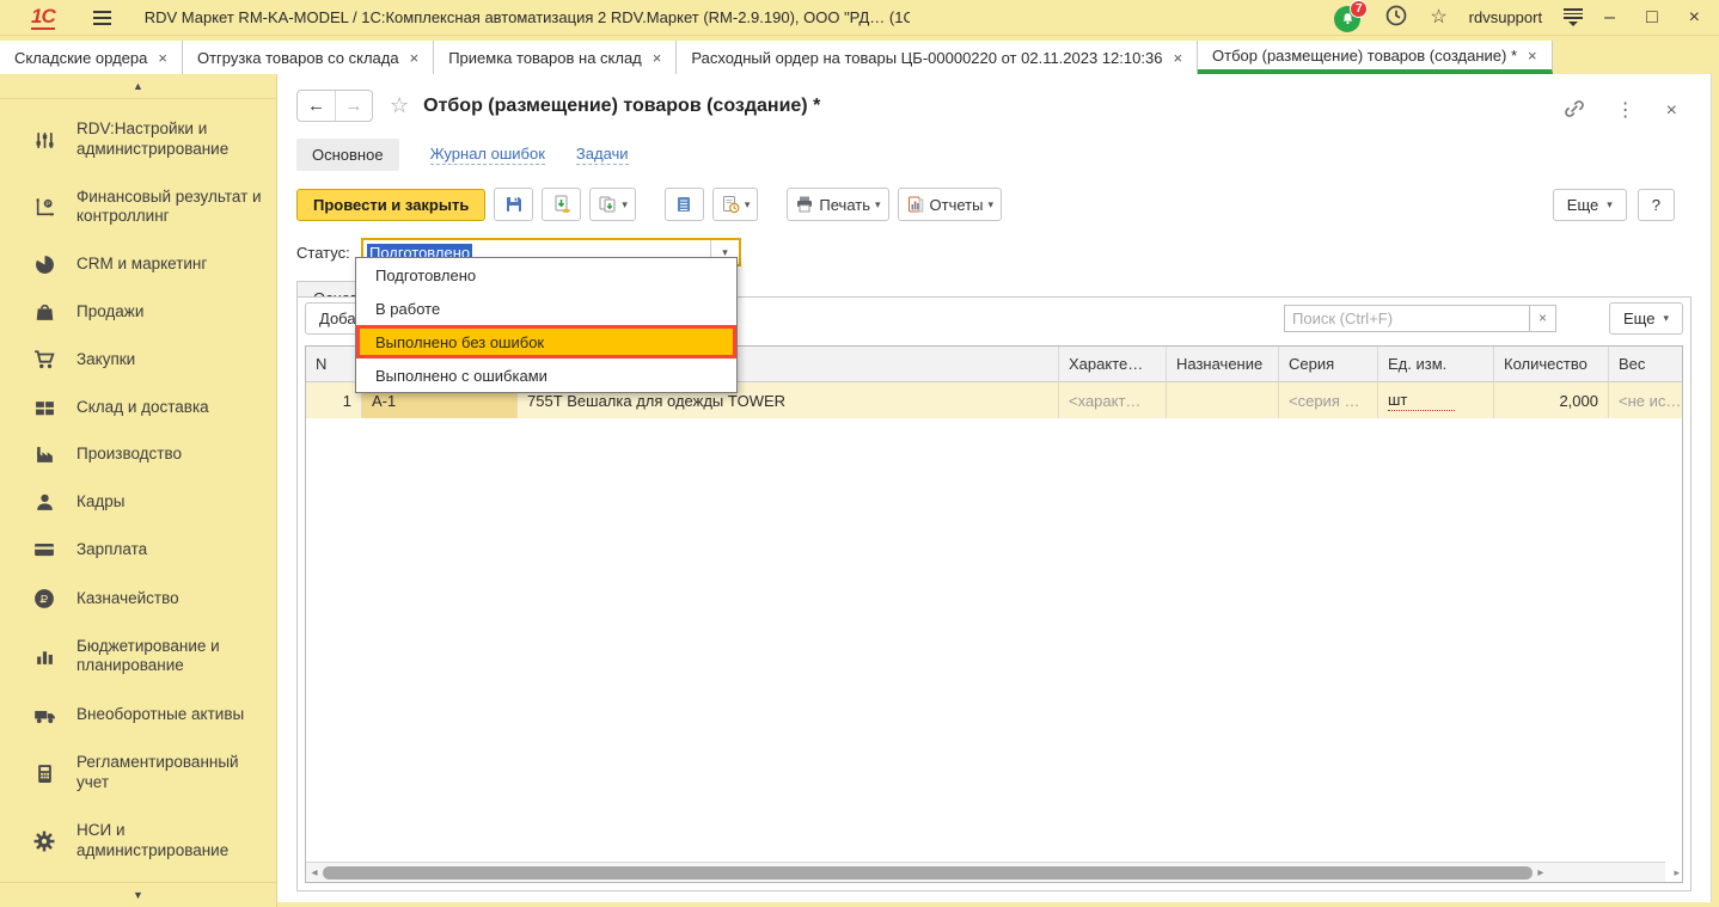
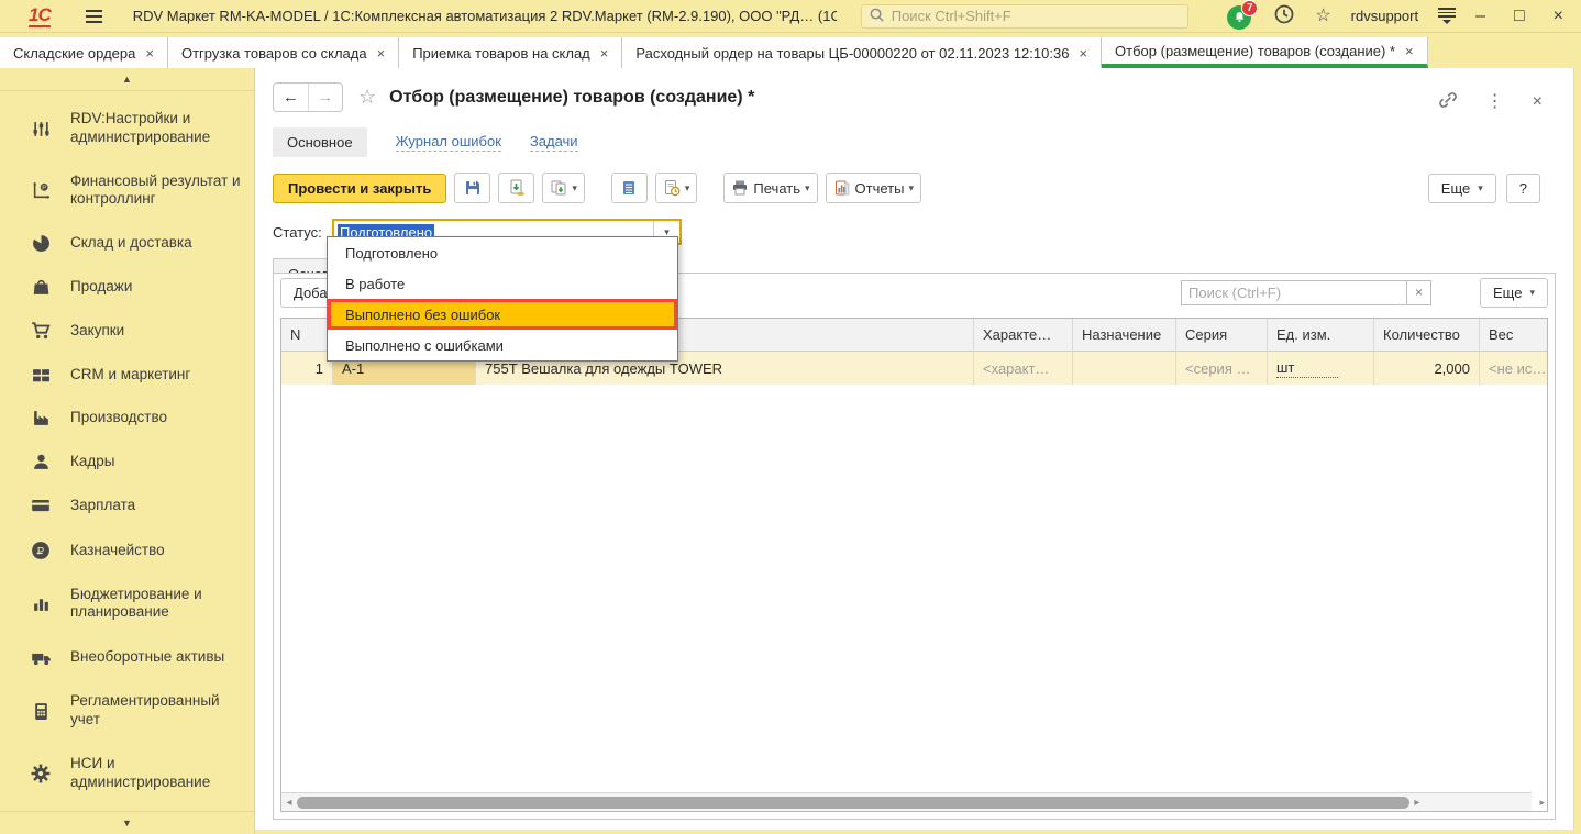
  1С
  RDV Маркет RM-KA-MODEL / 1С:Комплексная автоматизация 2 RDV.Маркет (RM-2.9.190), ООО "РД… (1С
+ Поиск Ctrl+Shift+F
  7
  ☆
  rdvsupport
  –
  □
  ×
  Складские ордера
  ×
  Отгрузка товаров со склада
  ×
  Приемка товаров на склад
  ×
  Расходный ордер на товары ЦБ-00000220 от 02.11.2023 12:10:36
  ×
  Отбор (размещение) товаров (создание) *
  ×
  ▲
  RDV:Настройки и администрирование
  Финансовый результат и контроллинг
- CRM и маркетинг
+ Склад и доставка
  Продажи
  Закупки
- Склад и доставка
+ CRM и маркетинг
  Производство
  Кадры
  Зарплата
  Р
  Казначейство
  Бюджетирование и планирование
  Внеоборотные активы
  Регламентированный учет
  НСИ и администрирование
  ▼
  ←
  →
  ☆
  Отбор (размещение) товаров (создание) *
  ⋮
  ×
  Основное
  Журнал ошибок
  Задачи
  Провести и закрыть
  ▾
  ▾
  Печать
  ▾
  Отчеты
  ▾
  Еще
  ▾
  ?
  Статус:
  Подготовлено
  ▾
  Поиск (Ctrl+F)
  ×
  Еще
  ▾
  N
  Характе…
  Назначение
  Серия
  Ед. изм.
  Количество
  Вес
  1
  А-1
  755Т Вешалка для одежды TOWER
  <характ…
  <серия …
  шт
  2,000
  <не ис…
  ◂
  ▸
  ▸
  Подготовлено
  В работе
  Выполнено без ошибок
  Выполнено с ошибками
